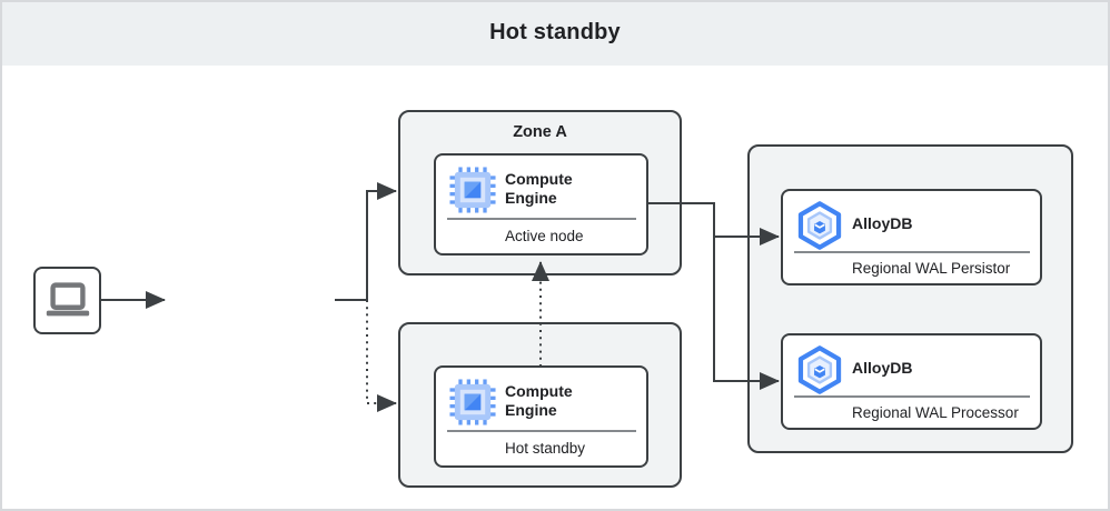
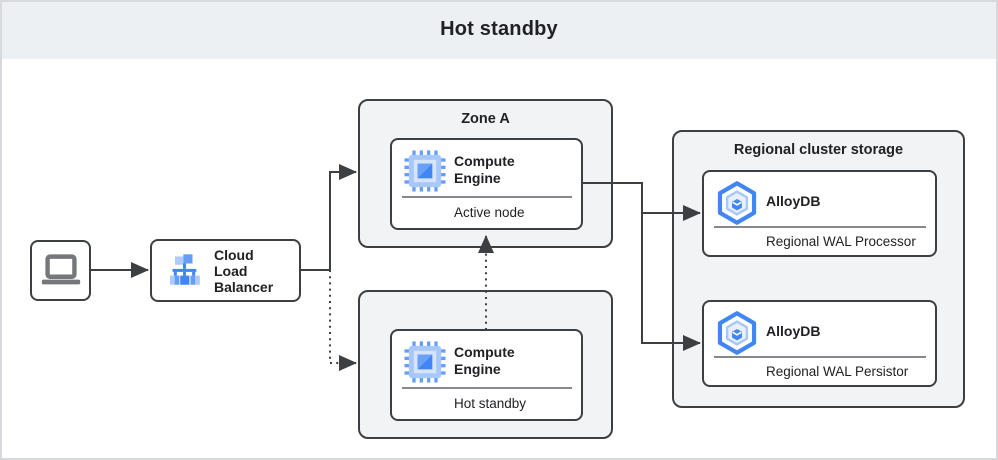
  Hot standby
+ Cloud Load Balancer
  Zone A
  Compute Engine
  Active node
  Compute Engine
  Hot standby
+ Regional cluster storage
  AlloyDB
- Regional WAL Persistor
+ Regional WAL Processor
  AlloyDB
- Regional WAL Processor
+ Regional WAL Persistor
